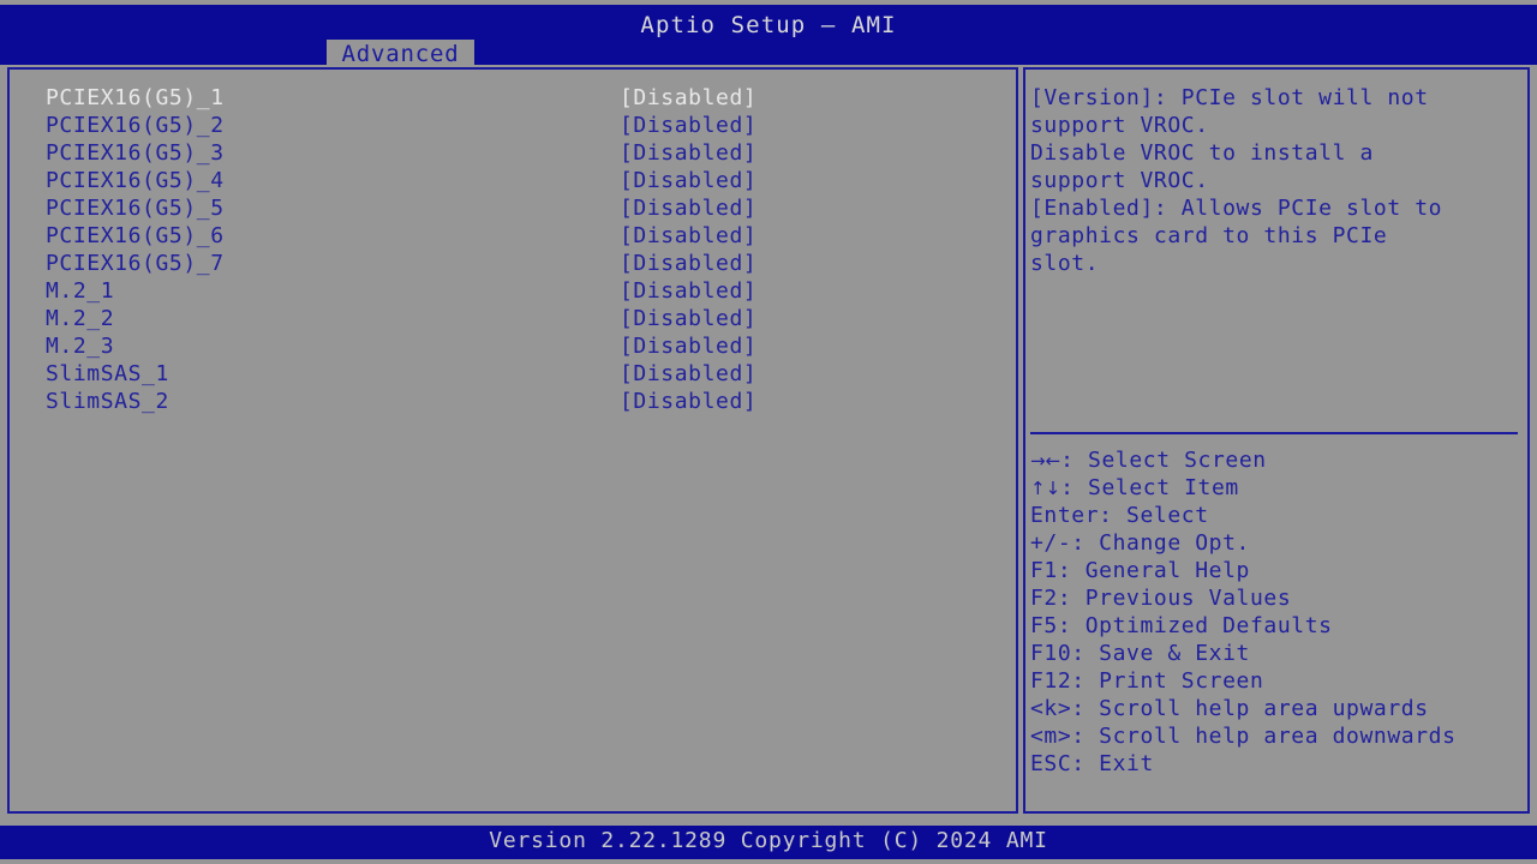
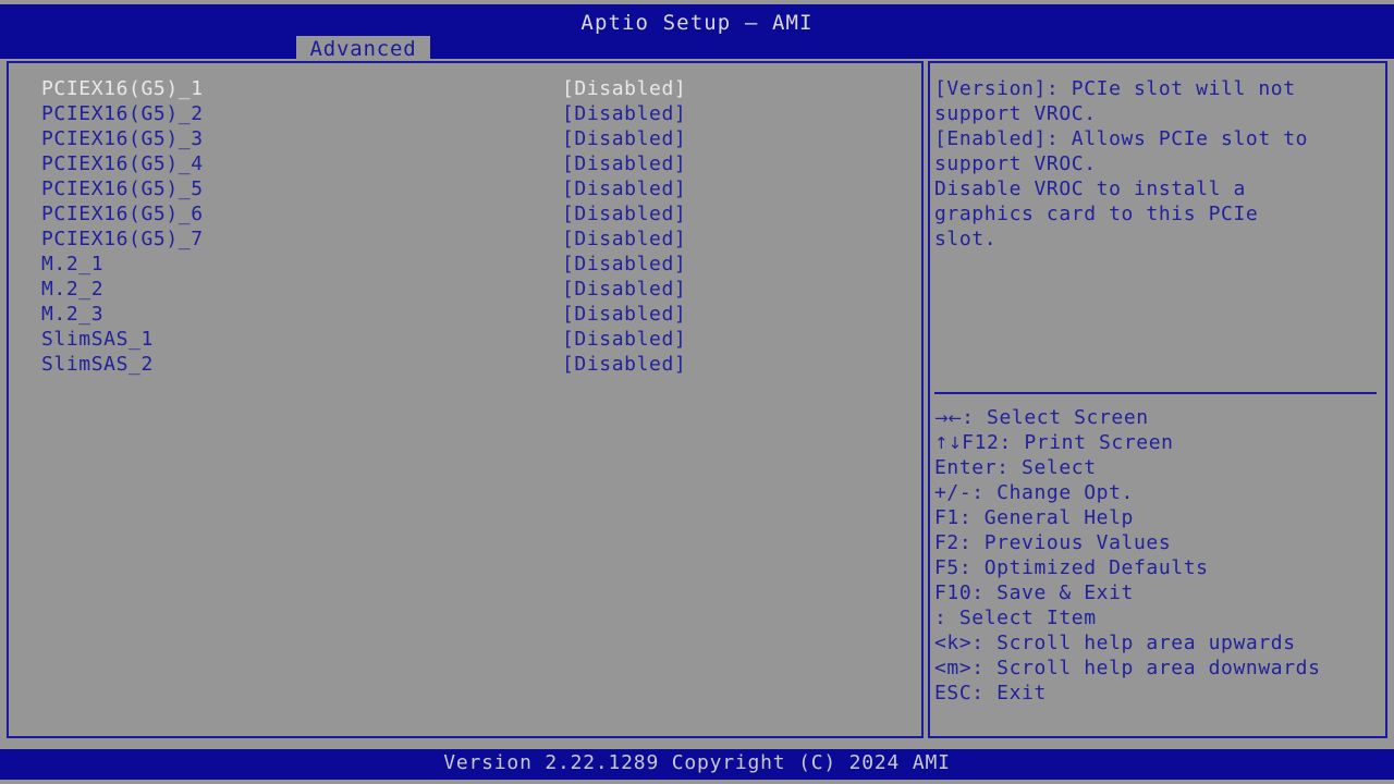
  Aptio Setup – AMI
  Advanced
  PCIEX16(G5)_1
  [Disabled]
  PCIEX16(G5)_2
  [Disabled]
  PCIEX16(G5)_3
  [Disabled]
  PCIEX16(G5)_4
  [Disabled]
  PCIEX16(G5)_5
  [Disabled]
  PCIEX16(G5)_6
  [Disabled]
  PCIEX16(G5)_7
  [Disabled]
  M.2_1
  [Disabled]
  M.2_2
  [Disabled]
  M.2_3
  [Disabled]
  SlimSAS_1
  [Disabled]
  SlimSAS_2
  [Disabled]
  [Version]: PCIe slot will not
  support VROC.
- Disable VROC to install a
+ [Enabled]: Allows PCIe slot to
  support VROC.
- [Enabled]: Allows PCIe slot to
+ Disable VROC to install a
  graphics card to this PCIe
  slot.
  →←: Select Screen
- ↑↓: Select Item
+ ↑↓F12: Print Screen
  Enter: Select
  +/-: Change Opt.
  F1: General Help
  F2: Previous Values
  F5: Optimized Defaults
  F10: Save & Exit
- F12: Print Screen
+ : Select Item
  <k>: Scroll help area upwards
  <m>: Scroll help area downwards
  ESC: Exit
  Version 2.22.1289 Copyright (C) 2024 AMI
